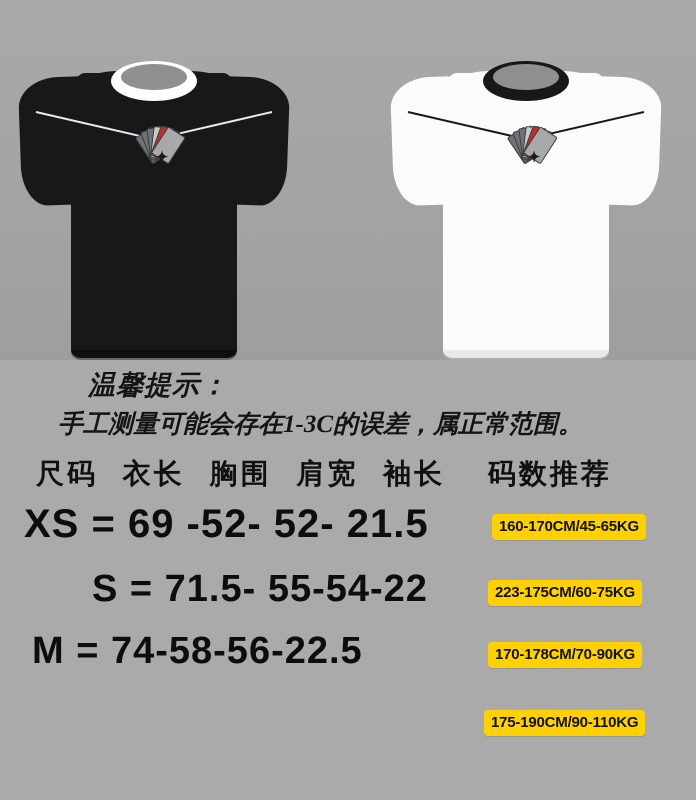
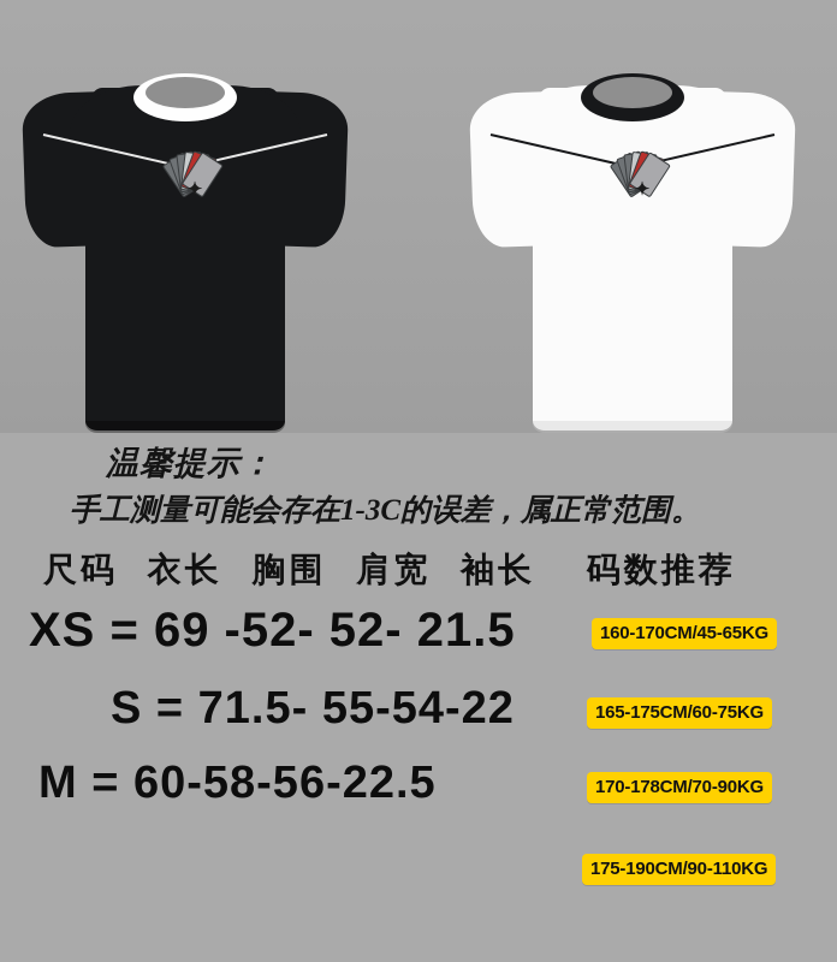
  ✦
  ✦
  温馨提示：
  手工测量可能会存在1-3C的误差，属正常范围。
  尺码 衣长 胸围 肩宽 袖长 码数推荐
  XS = 69 -52- 52- 21.5
  160-170CM/45-65KG
  S = 71.5- 55-54-22
- 223-175CM/60-75KG
+ 165-175CM/60-75KG
- M = 74-58-56-22.5
+ M = 60-58-56-22.5
  170-178CM/70-90KG
  175-190CM/90-110KG
